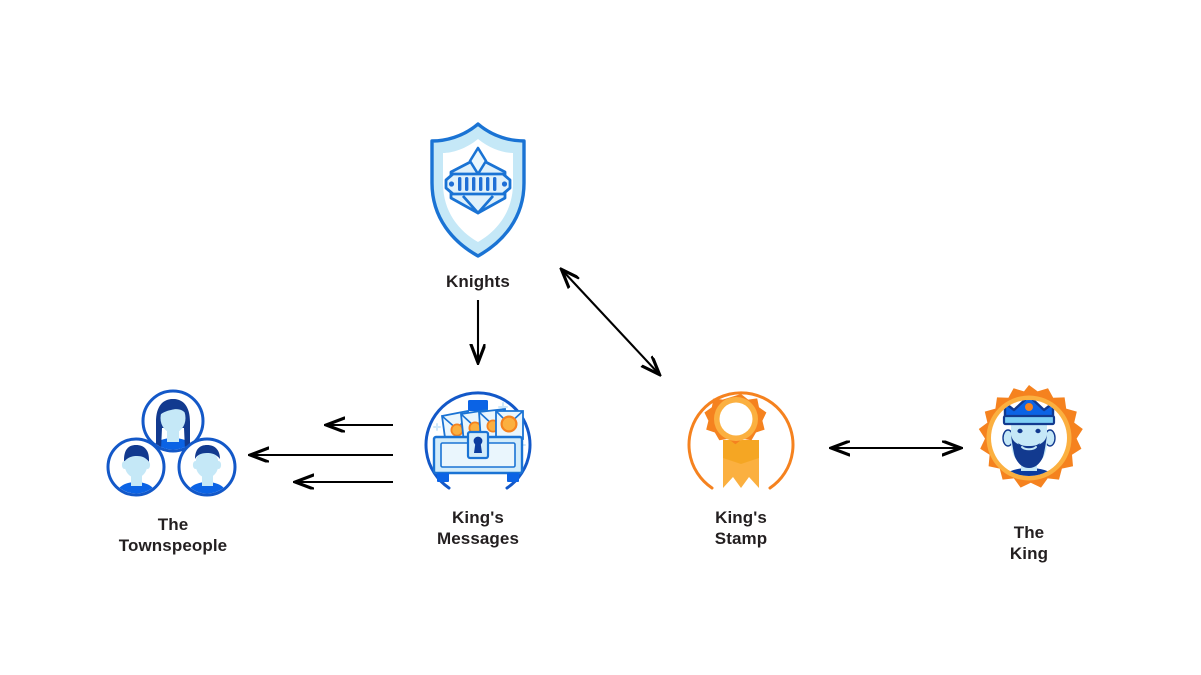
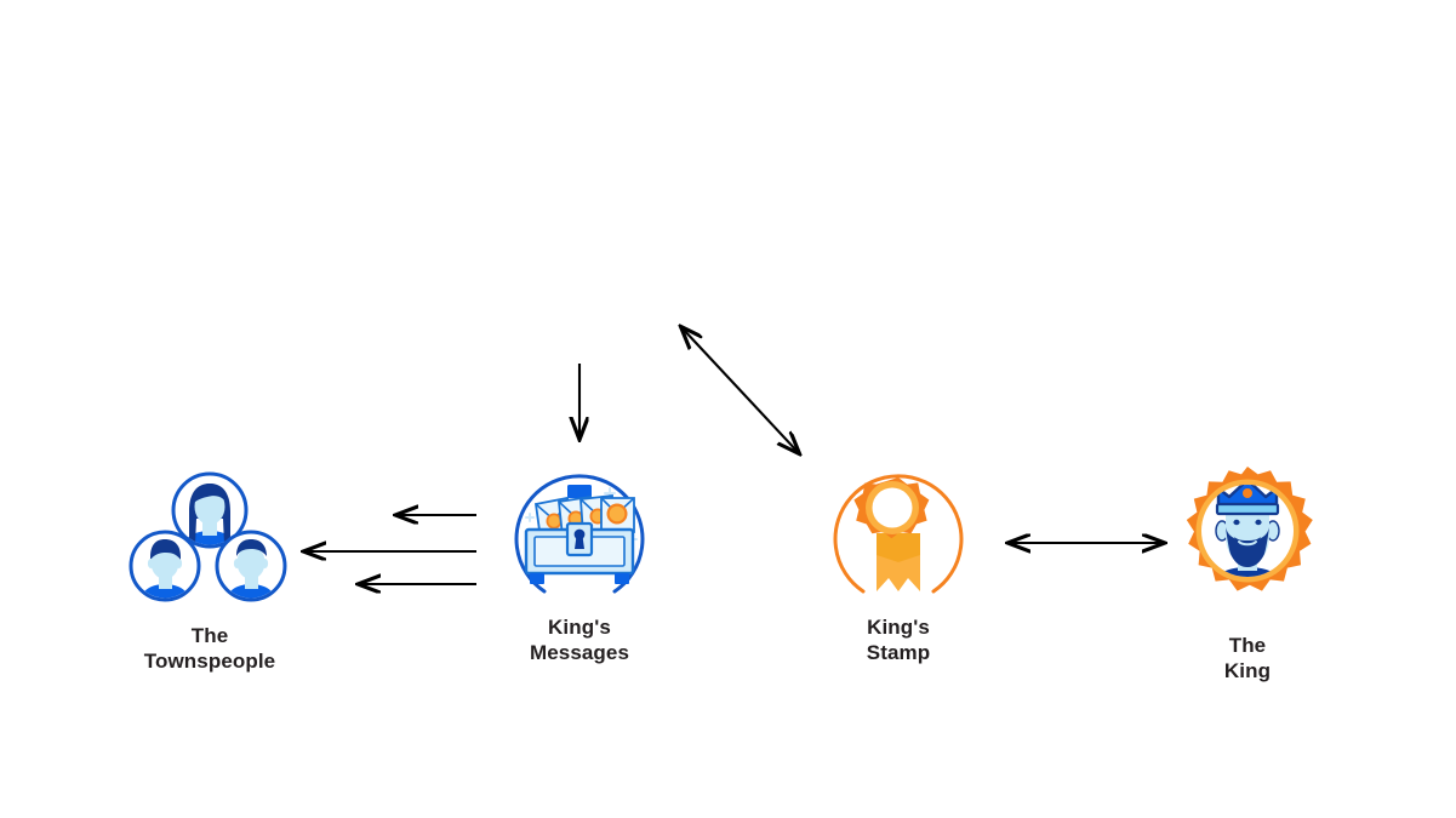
- Knights
  The
  Townspeople
  King's
  Messages
  King's
  Stamp
  The
  King
